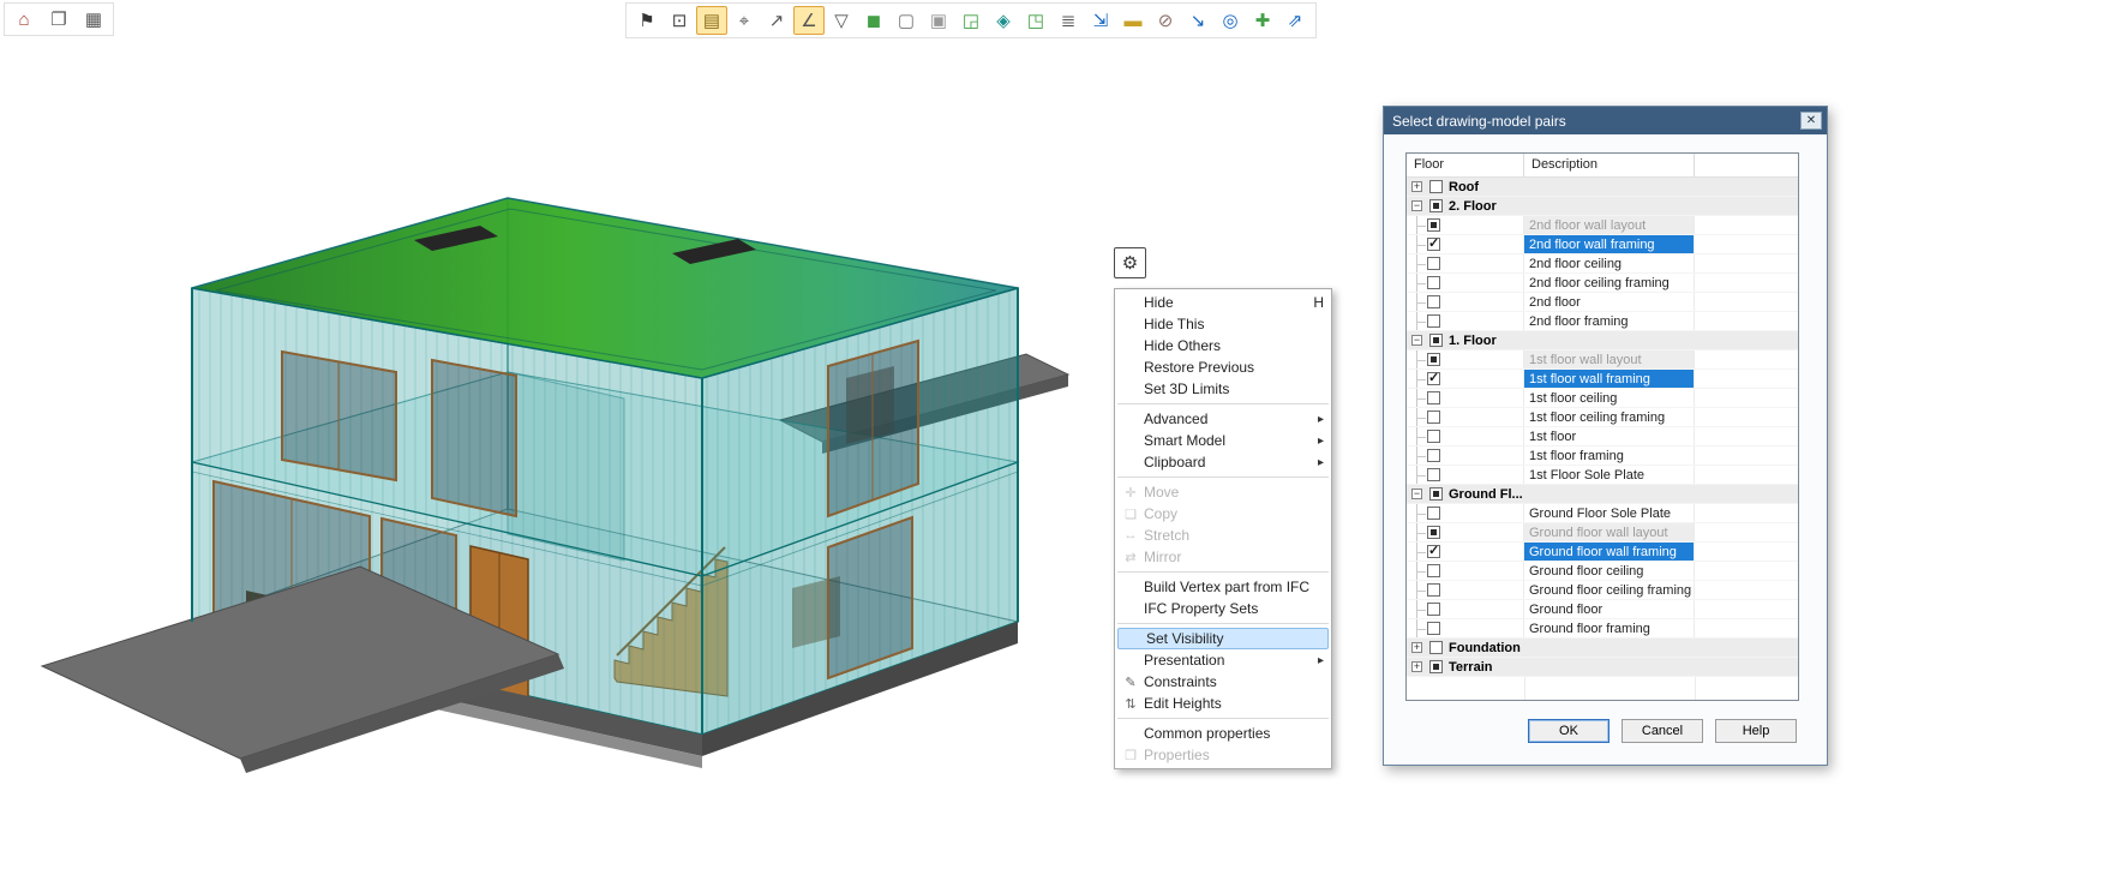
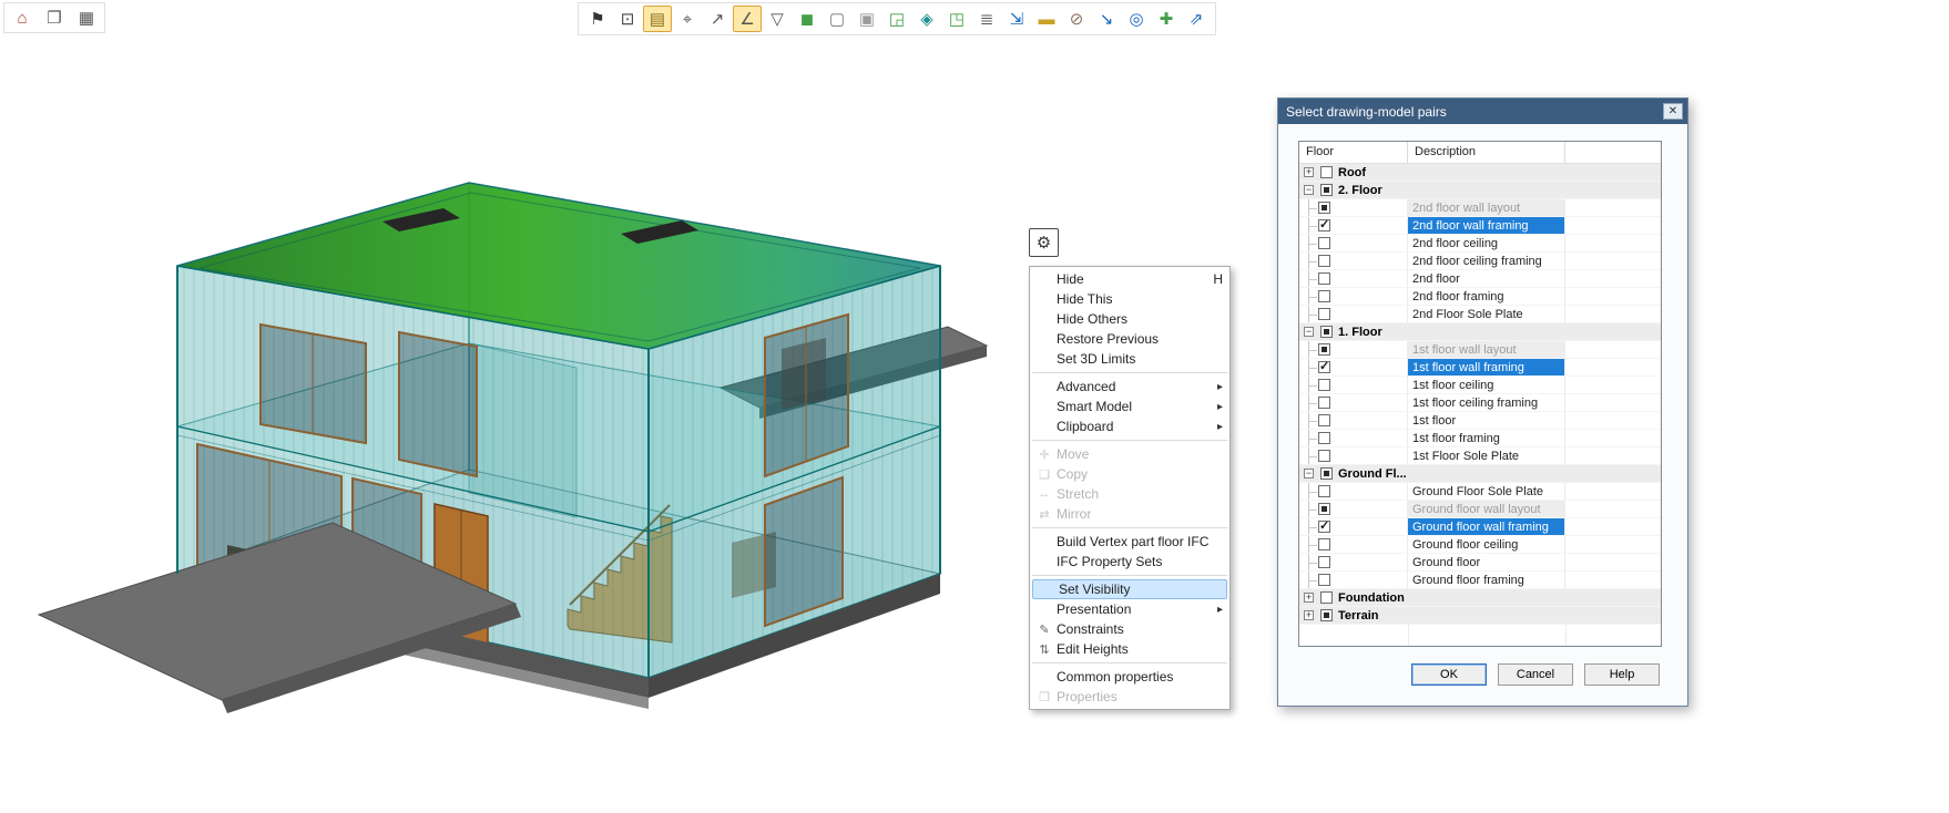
  ⌂
  ❐
  ▦
  ⚑
  ⊡
  ▤
  ⌖
  ↗
  ∠
  ▽
  ◼
  ▢
  ▣
  ◲
  ◈
  ◳
  ≣
  ⇲
  ▬
  ⊘
  ↘
  ◎
  ✚
  ⇗
  ⚙
  Hide
  H
  Hide This
  Hide Others
  Restore Previous
  Set 3D Limits
  Advanced
  ▸
  Smart Model
  ▸
  Clipboard
  ▸
  ✛
  Move
  ❏
  Copy
  ↔
  Stretch
  ⇄
  Mirror
- Build Vertex part from IFC
+ Build Vertex part floor IFC
  IFC Property Sets
  Set Visibility
  Presentation
  ▸
  ✎
  Constraints
  ⇅
  Edit Heights
  Common properties
  ❒
  Properties
  Select drawing-model pairs
  ✕
  Floor
  Description
  +
  Roof
  −
  2. Floor
  2nd floor wall layout
  2nd floor wall framing
  2nd floor ceiling
  2nd floor ceiling framing
  2nd floor
  2nd floor framing
+ 2nd Floor Sole Plate
  −
  1. Floor
  1st floor wall layout
  1st floor wall framing
  1st floor ceiling
  1st floor ceiling framing
  1st floor
  1st floor framing
  1st Floor Sole Plate
  −
  Ground Fl...
  Ground Floor Sole Plate
  Ground floor wall layout
  Ground floor wall framing
  Ground floor ceiling
- Ground floor ceiling framing
  Ground floor
  Ground floor framing
  +
  Foundation
  +
  Terrain
  OK
  Cancel
  Help
